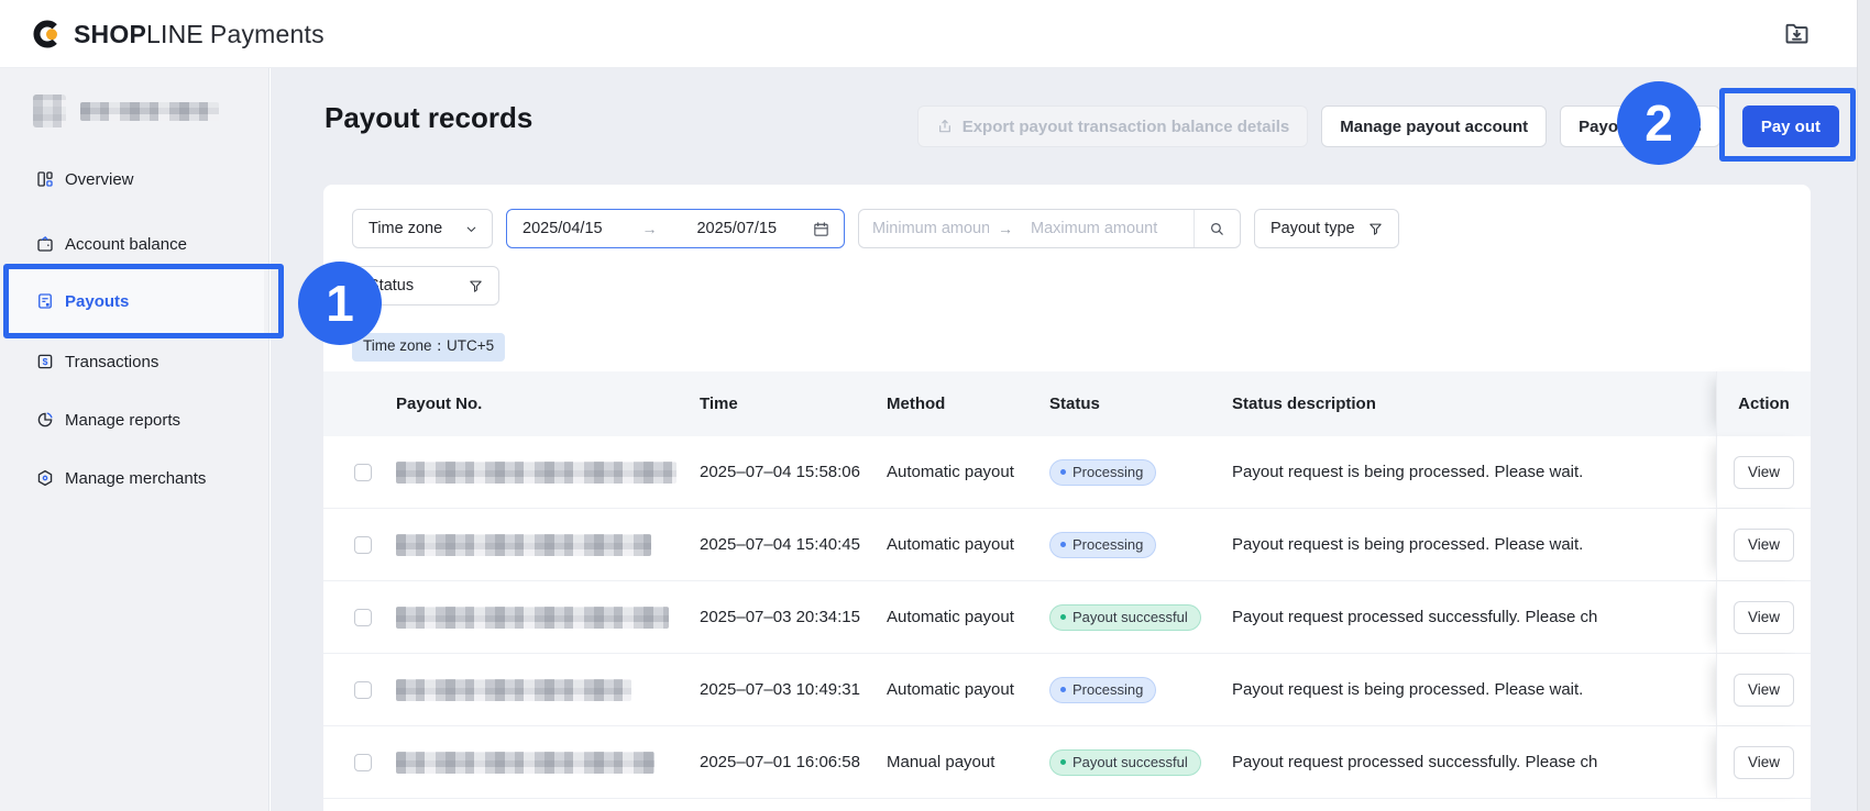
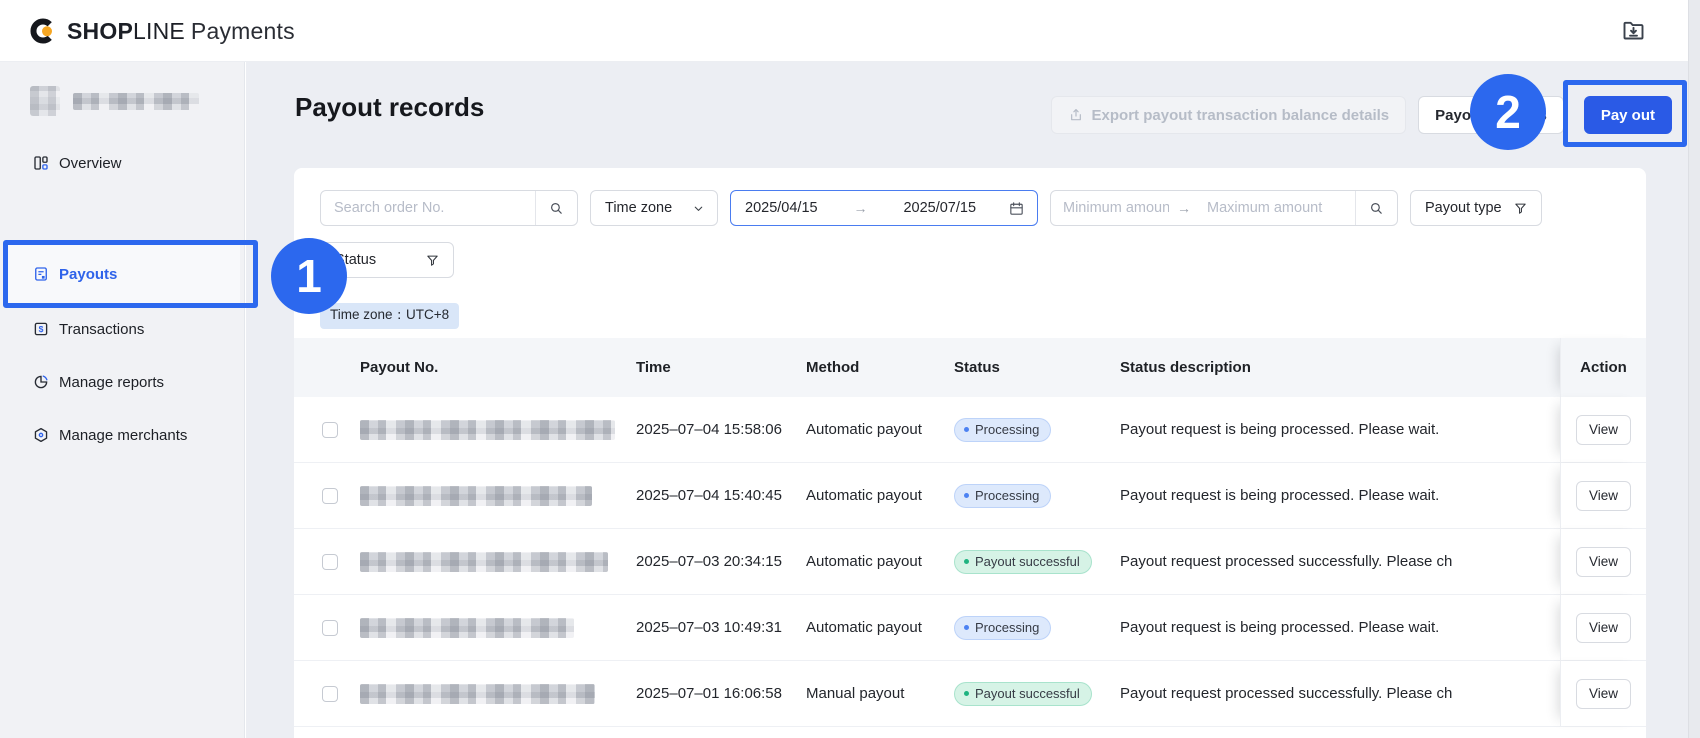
  SHOPLINE Payments
  Overview
- Account balance
  Payouts
  $
  Transactions
  Manage reports
  Manage merchants
  Payout records
  Export payout transaction balance details
- Manage payout account
  Pay out
+ Search order No.
  Time zone
  2025/04/15
  →
  2025/07/15
  Minimum amoun
  →
  Maximum amount
  Payout type
  tatus
- Time zone：UTC+5
+ Time zone：UTC+8
  Payout No.
  Time
  Method
  Status
  Status description
  Action
  2025–07–04 15:58:06
  Automatic payout
  Processing
  Payout request is being processed. Please wait.
  View
  2025–07–04 15:40:45
  Automatic payout
  Processing
  Payout request is being processed. Please wait.
  View
  2025–07–03 20:34:15
  Automatic payout
  Payout successful
  Payout request processed successfully. Please ch
  View
  2025–07–03 10:49:31
  Automatic payout
  Processing
  Payout request is being processed. Please wait.
  View
  2025–07–01 16:06:58
  Manual payout
  Payout successful
  Payout request processed successfully. Please ch
  View
  1
  2
